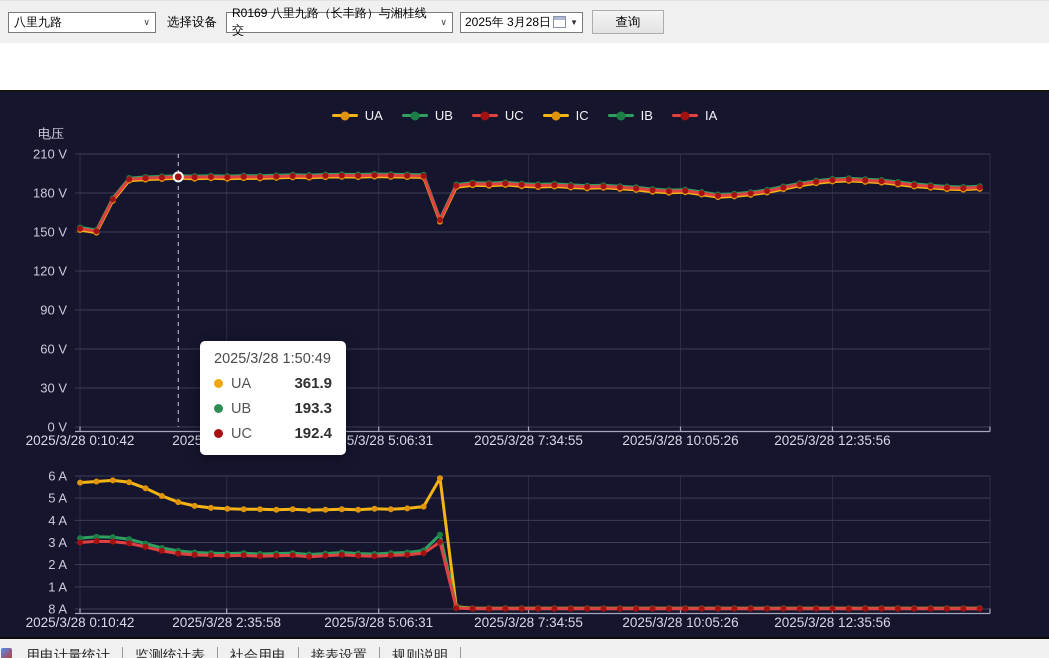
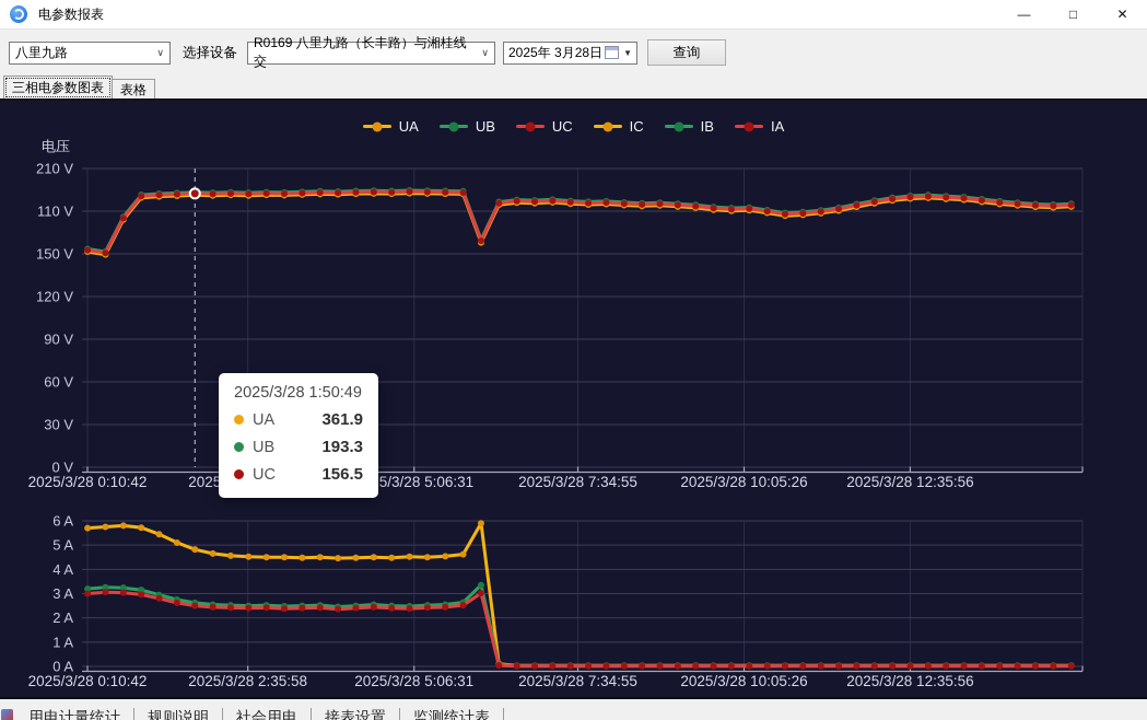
+ 电参数报表
+ —
+ □
+ ✕
  八里九路
  ∨
  选择设备
  R0169 八里九路（长丰路）与湘桂线交
  ∨
  2025年 3月28日
  ▼
  查询
+ 三相电参数图表
+ 表格
  UA
  UB
  UC
  IC
  IB
  IA
  电压
  210 V
- 180 V
+ 110 V
  150 V
  120 V
  90 V
  60 V
  30 V
  0 V
  2025/3/28 0:10:42
  5/3/28 5:06:31
  2025/3/28 7:34:55
  2025/3/28 10:05:26
  2025/3/28 12:35:56
  6 A
  5 A
  4 A
  3 A
  2 A
  1 A
- 8 A
+ 0 A
  2025/3/28 0:10:42
  2025/3/28 2:35:58
  2025/3/28 5:06:31
  2025/3/28 7:34:55
  2025/3/28 10:05:26
  2025/3/28 12:35:56
  2025/3/28 1:50:49
  UA
  361.9
  UB
  193.3
  UC
- 192.4
+ 156.5
  用电计量统计
- 监测统计表
+ 规则说明
  社会用电
  接表设置
- 规则说明
+ 监测统计表
